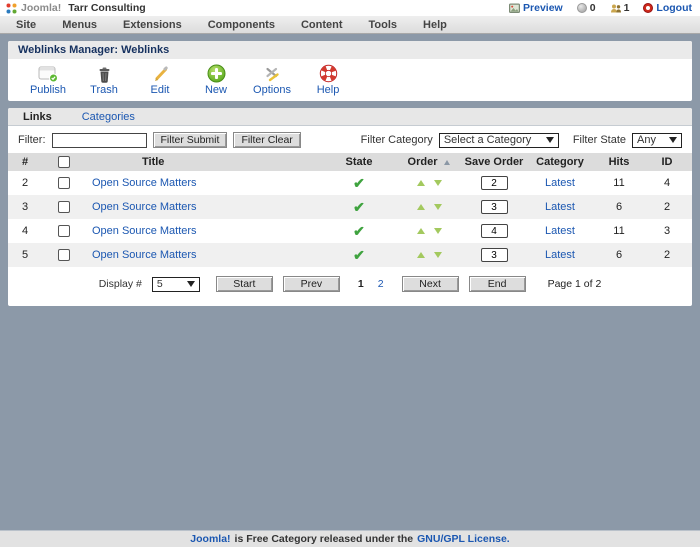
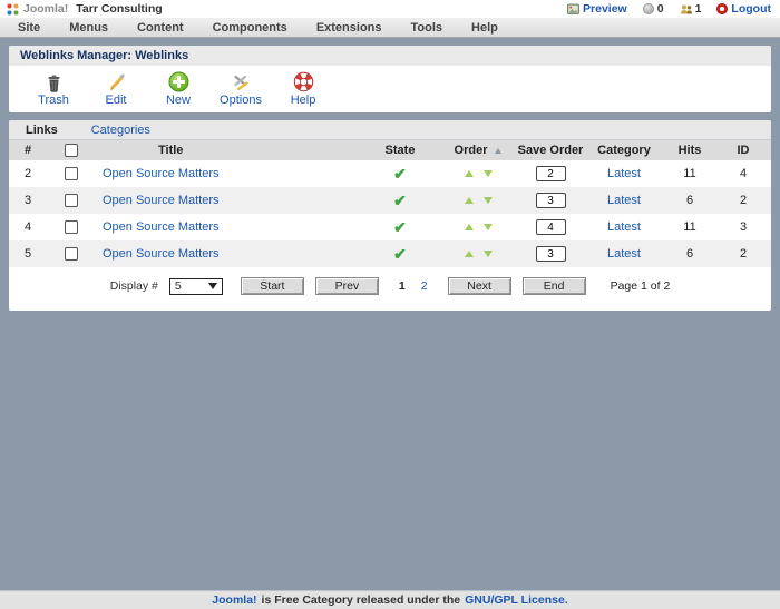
  Joomla!
  Tarr Consulting
  Preview
  0
  1
  Logout
  Site
  Menus
- Extensions
+ Content
  Components
- Content
+ Extensions
  Tools
  Help
  Weblinks Manager: Weblinks
- Publish
  Trash
  Edit
  New
  Options
  Help
  Links
  Categories
- Filter:
- Filter Submit
- Filter Clear
- Filter Category
- Select a Category
- Filter State
- Any
  #		Title	State	Order	Save Order	Category	Hits	ID
  2		Open Source Matters	✔		2	Latest	11	4
  3		Open Source Matters	✔		3	Latest	6	2
  4		Open Source Matters	✔		4	Latest	11	3
  5		Open Source Matters	✔		3	Latest	6	2
  Display #
  5
  Start
  Prev
  1
  2
  Next
  End
  Page 1 of 2
  Joomla!
  is Free Category released under the
  GNU/GPL License.
